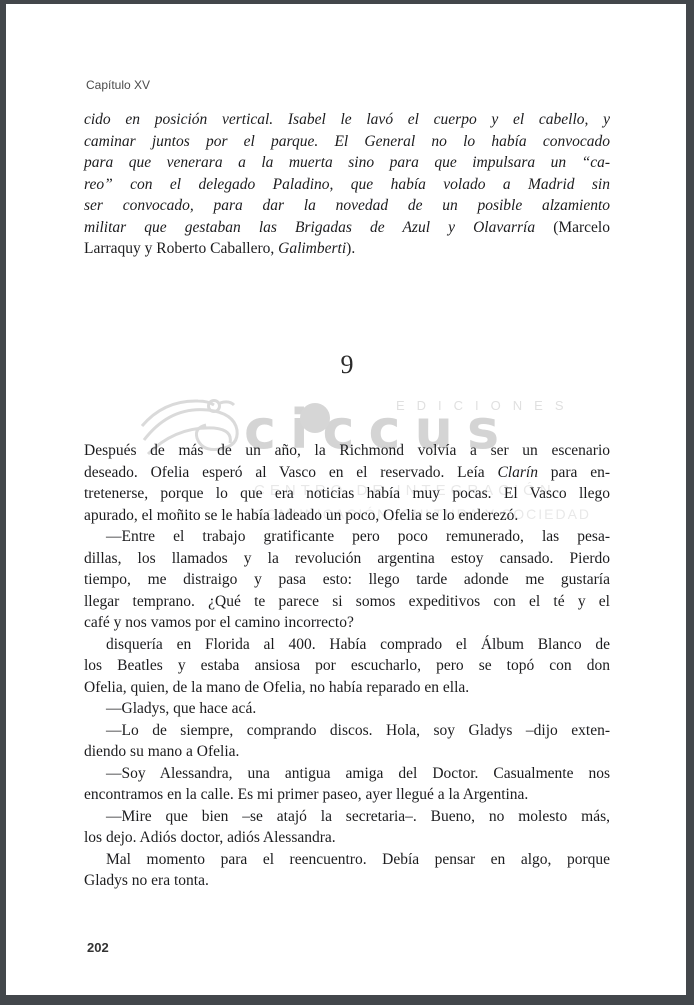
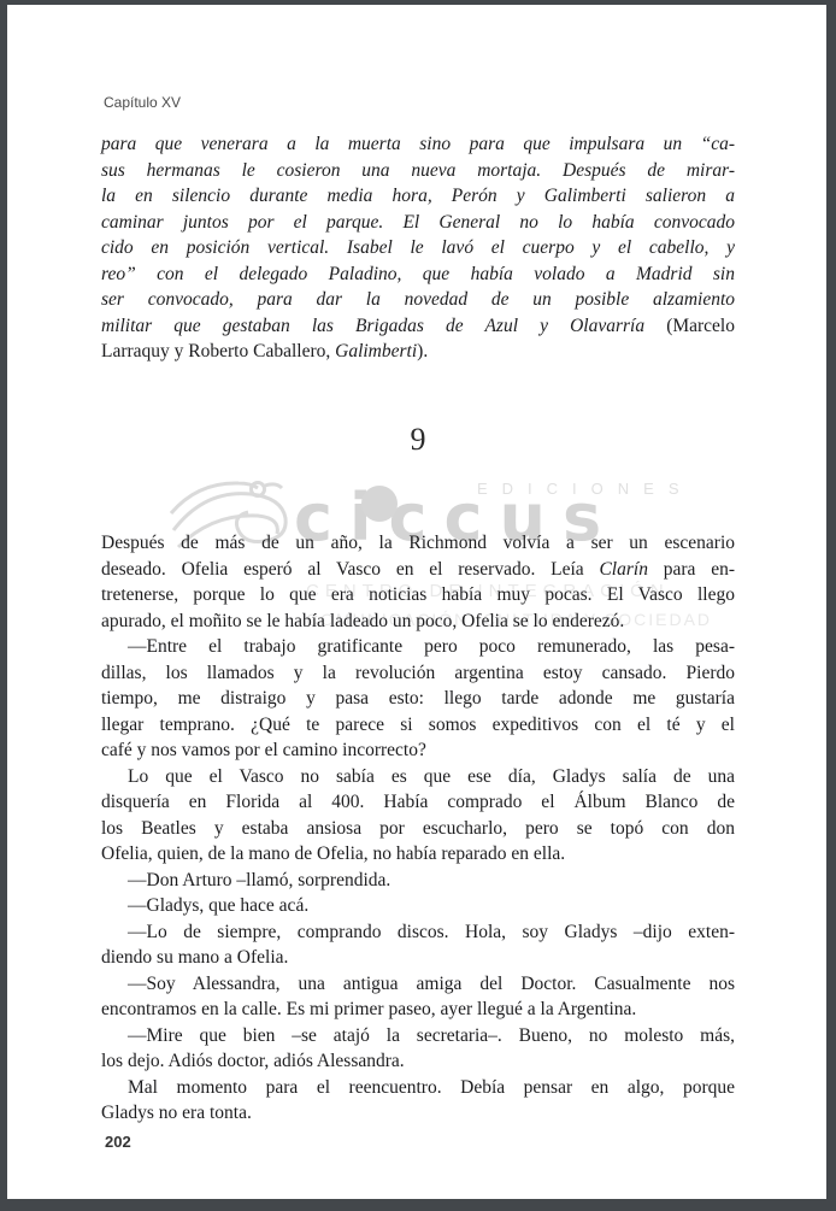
  EDICIONES
  cccus
  CENTRO DE INTEGRACIÓN
  COMUNICACIÓN, CULTURA Y SOCIEDAD
  Capítulo XV
- cido en posición vertical. Isabel le lavó el cuerpo y el cabello, y
+ para que venerara a la muerta sino para que impulsara un “ca-
+ sus hermanas le cosieron una nueva mortaja. Después de mirar-
+ la en silencio durante media hora, Perón y Galimberti salieron a
  caminar juntos por el parque. El General no lo había convocado
- para que venerara a la muerta sino para que impulsara un “ca-
+ cido en posición vertical. Isabel le lavó el cuerpo y el cabello, y
  reo” con el delegado Paladino, que había volado a Madrid sin
  ser convocado, para dar la novedad de un posible alzamiento
  militar que gestaban las Brigadas de Azul y Olavarría (Marcelo
  Larraquy y Roberto Caballero, Galimberti).
  9
  Después de más de un año, la Richmond volvía a ser un escenario
  deseado. Ofelia esperó al Vasco en el reservado. Leía Clarín para en-
  tretenerse, porque lo que era noticias había muy pocas. El Vasco llego
  apurado, el moñito se le había ladeado un poco, Ofelia se lo enderezó.
  —Entre el trabajo gratificante pero poco remunerado, las pesa-
  dillas, los llamados y la revolución argentina estoy cansado. Pierdo
  tiempo, me distraigo y pasa esto: llego tarde adonde me gustaría
  llegar temprano. ¿Qué te parece si somos expeditivos con el té y el
  café y nos vamos por el camino incorrecto?
+ Lo que el Vasco no sabía es que ese día, Gladys salía de una
  disquería en Florida al 400. Había comprado el Álbum Blanco de
  los Beatles y estaba ansiosa por escucharlo, pero se topó con don
  Ofelia, quien, de la mano de Ofelia, no había reparado en ella.
+ —Don Arturo –llamó, sorprendida.
  —Gladys, que hace acá.
  —Lo de siempre, comprando discos. Hola, soy Gladys –dijo exten-
  diendo su mano a Ofelia.
  —Soy Alessandra, una antigua amiga del Doctor. Casualmente nos
  encontramos en la calle. Es mi primer paseo, ayer llegué a la Argentina.
  —Mire que bien –se atajó la secretaria–. Bueno, no molesto más,
  los dejo. Adiós doctor, adiós Alessandra.
  Mal momento para el reencuentro. Debía pensar en algo, porque
  Gladys no era tonta.
  202
